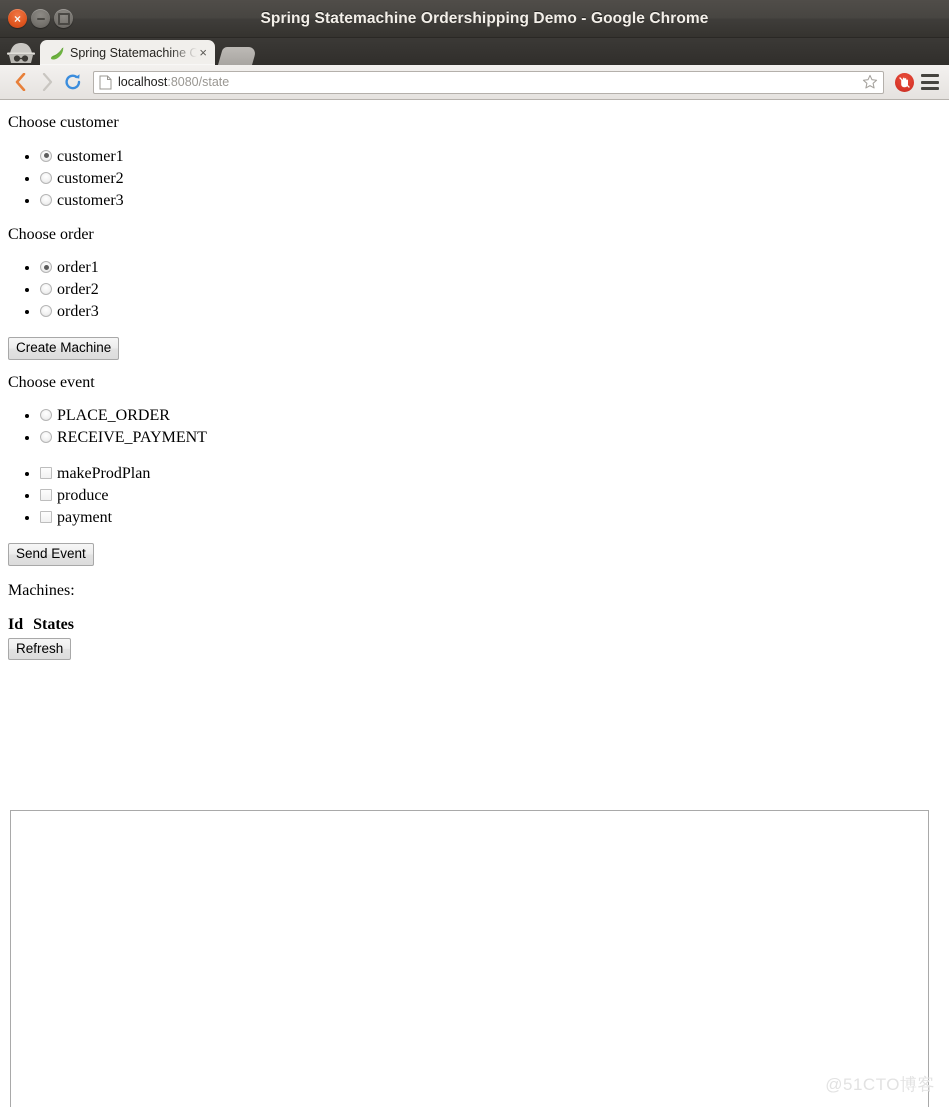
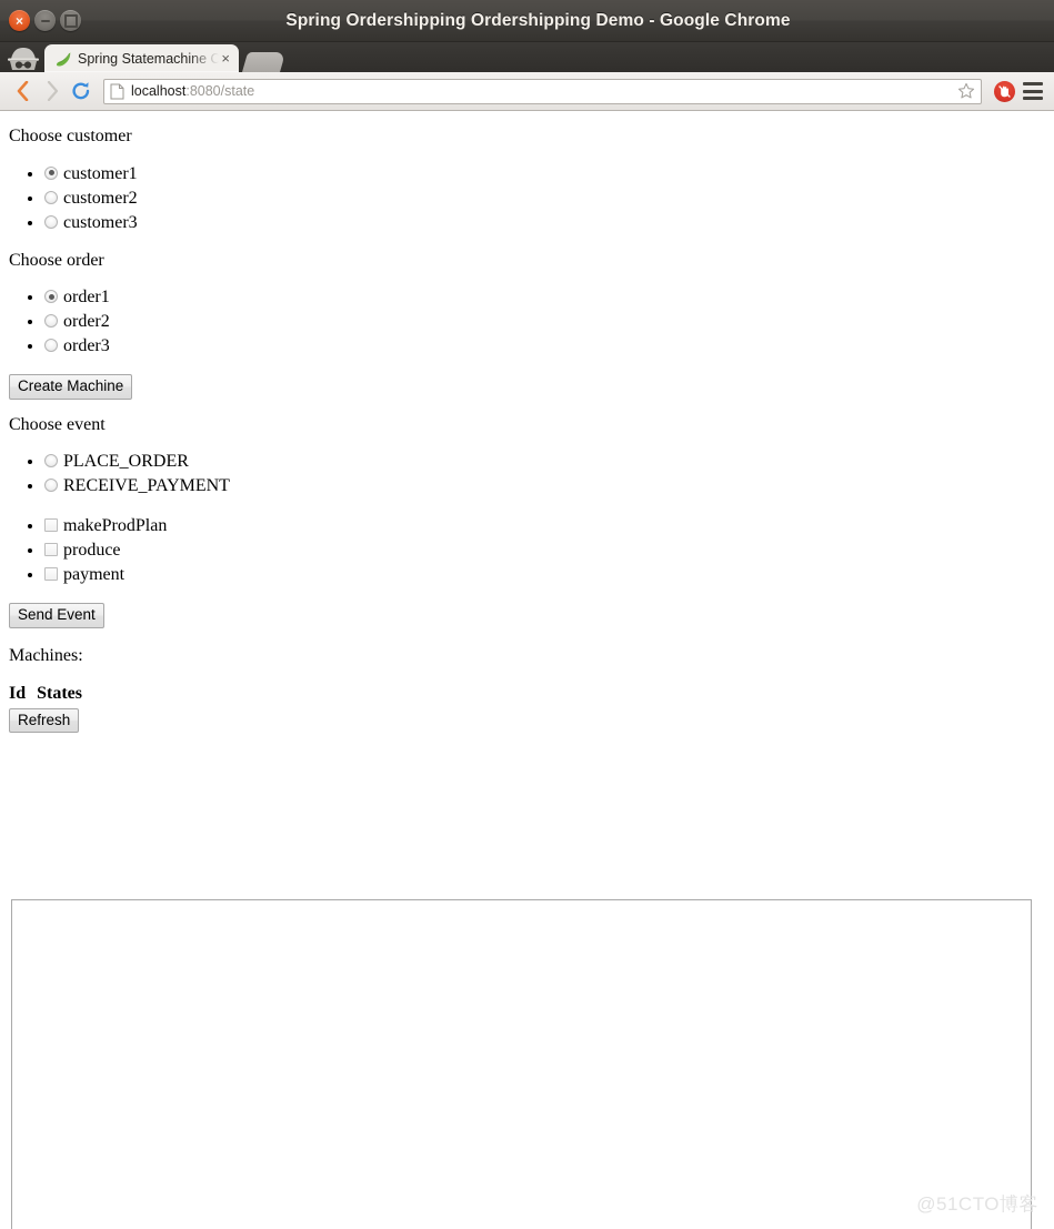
  ×
- Spring Statemachine Ordershipping Demo - Google Chrome
+ Spring Ordershipping Ordershipping Demo - Google Chrome
  Spring Statemachine O
  ×
  localhost:8080/state
  Choose customer
  customer1
  customer2
  customer3
  Choose order
  order1
  order2
  order3
  Create Machine
  Choose event
  PLACE_ORDER
  RECEIVE_PAYMENT
  makeProdPlan
  produce
  payment
  Send Event
  Machines:
  Id	States
  Refresh
  @51CTO博客
